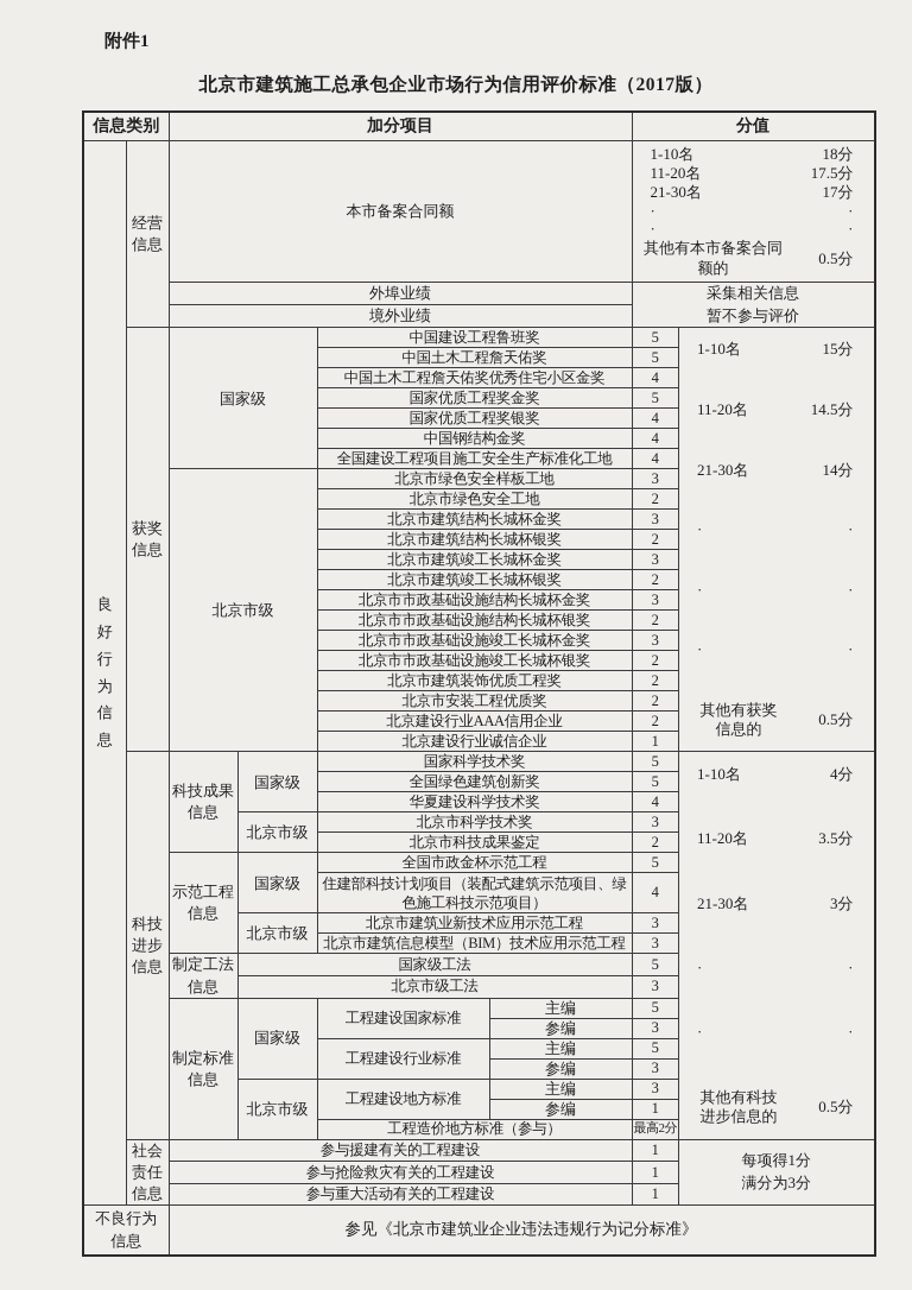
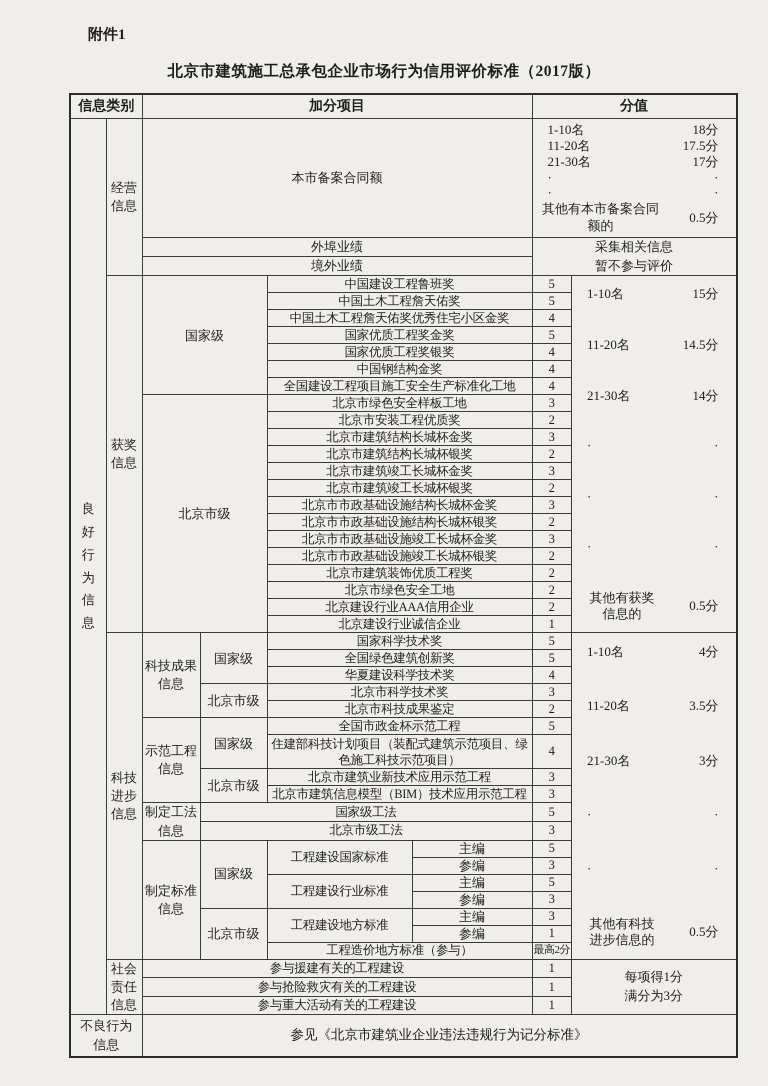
  附件1
  北京市建筑施工总承包企业市场行为信用评价标准（2017版）
  信息类别	加分项目	分值
  良好行为信息	经营信息	本市备案合同额	1-10名 18分 11-20名 17.5分 21-30名 17分 · · · · 其他有本市备案合同额的0.5分
  外埠业绩	采集相关信息 暂不参与评价
  境外业绩
  获奖信息	国家级	中国建设工程鲁班奖	5	1-10名 15分 11-20名 14.5分 21-30名 14分 · · · · · · 其他有获奖信息的0.5分
  中国土木工程詹天佑奖	5
  中国土木工程詹天佑奖优秀住宅小区金奖	4
  国家优质工程奖金奖	5
  国家优质工程奖银奖	4
  中国钢结构金奖	4
  全国建设工程项目施工安全生产标准化工地	4
  北京市级	北京市绿色安全样板工地	3
- 北京市绿色安全工地	2
+ 北京市安装工程优质奖	2
  北京市建筑结构长城杯金奖	3
  北京市建筑结构长城杯银奖	2
  北京市建筑竣工长城杯金奖	3
  北京市建筑竣工长城杯银奖	2
  北京市市政基础设施结构长城杯金奖	3
  北京市市政基础设施结构长城杯银奖	2
  北京市市政基础设施竣工长城杯金奖	3
  北京市市政基础设施竣工长城杯银奖	2
  北京市建筑装饰优质工程奖	2
- 北京市安装工程优质奖	2
+ 北京市绿色安全工地	2
  北京建设行业AAA信用企业	2
  北京建设行业诚信企业	1
  科技进步信息	科技成果信息	国家级	国家科学技术奖	5	1-10名 4分 11-20名 3.5分 21-30名 3分 · · · · 其他有科技进步信息的0.5分
  全国绿色建筑创新奖	5
  华夏建设科学技术奖	4
  北京市级	北京市科学技术奖	3
  北京市科技成果鉴定	2
  示范工程信息	国家级	全国市政金杯示范工程	5
  住建部科技计划项目（装配式建筑示范项目、绿色施工科技示范项目）	4
  北京市级	北京市建筑业新技术应用示范工程	3
  北京市建筑信息模型（BIM）技术应用示范工程	3
  制定工法信息	国家级工法	5
  北京市级工法	3
  制定标准信息	国家级	工程建设国家标准	主编	5
  参编	3
  工程建设行业标准	主编	5
  参编	3
  北京市级	工程建设地方标准	主编	3
  参编	1
  工程造价地方标准（参与）	最高2分
  社会责任信息	参与援建有关的工程建设	1	每项得1分 满分为3分
  参与抢险救灾有关的工程建设	1
  参与重大活动有关的工程建设	1
  不良行为信息	参见《北京市建筑业企业违法违规行为记分标准》
